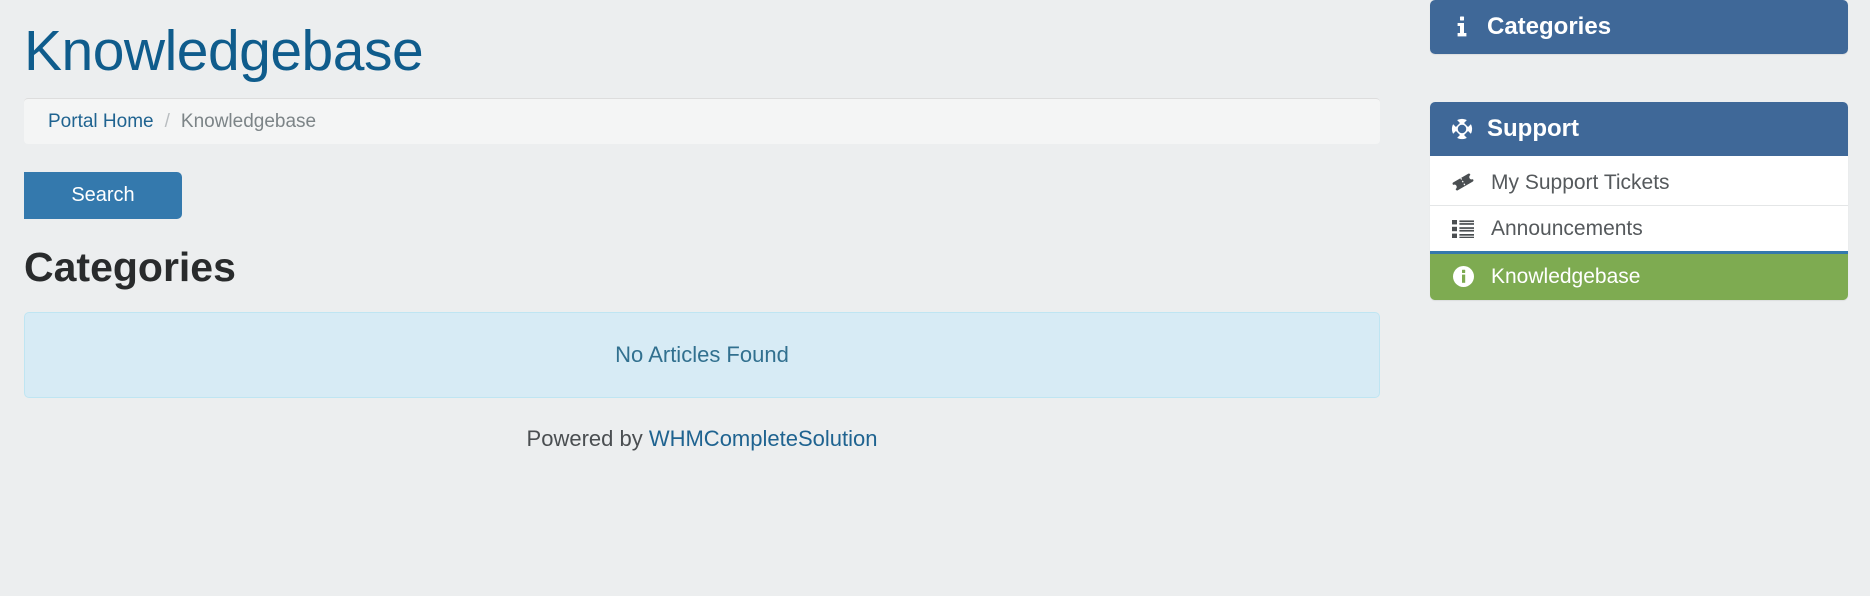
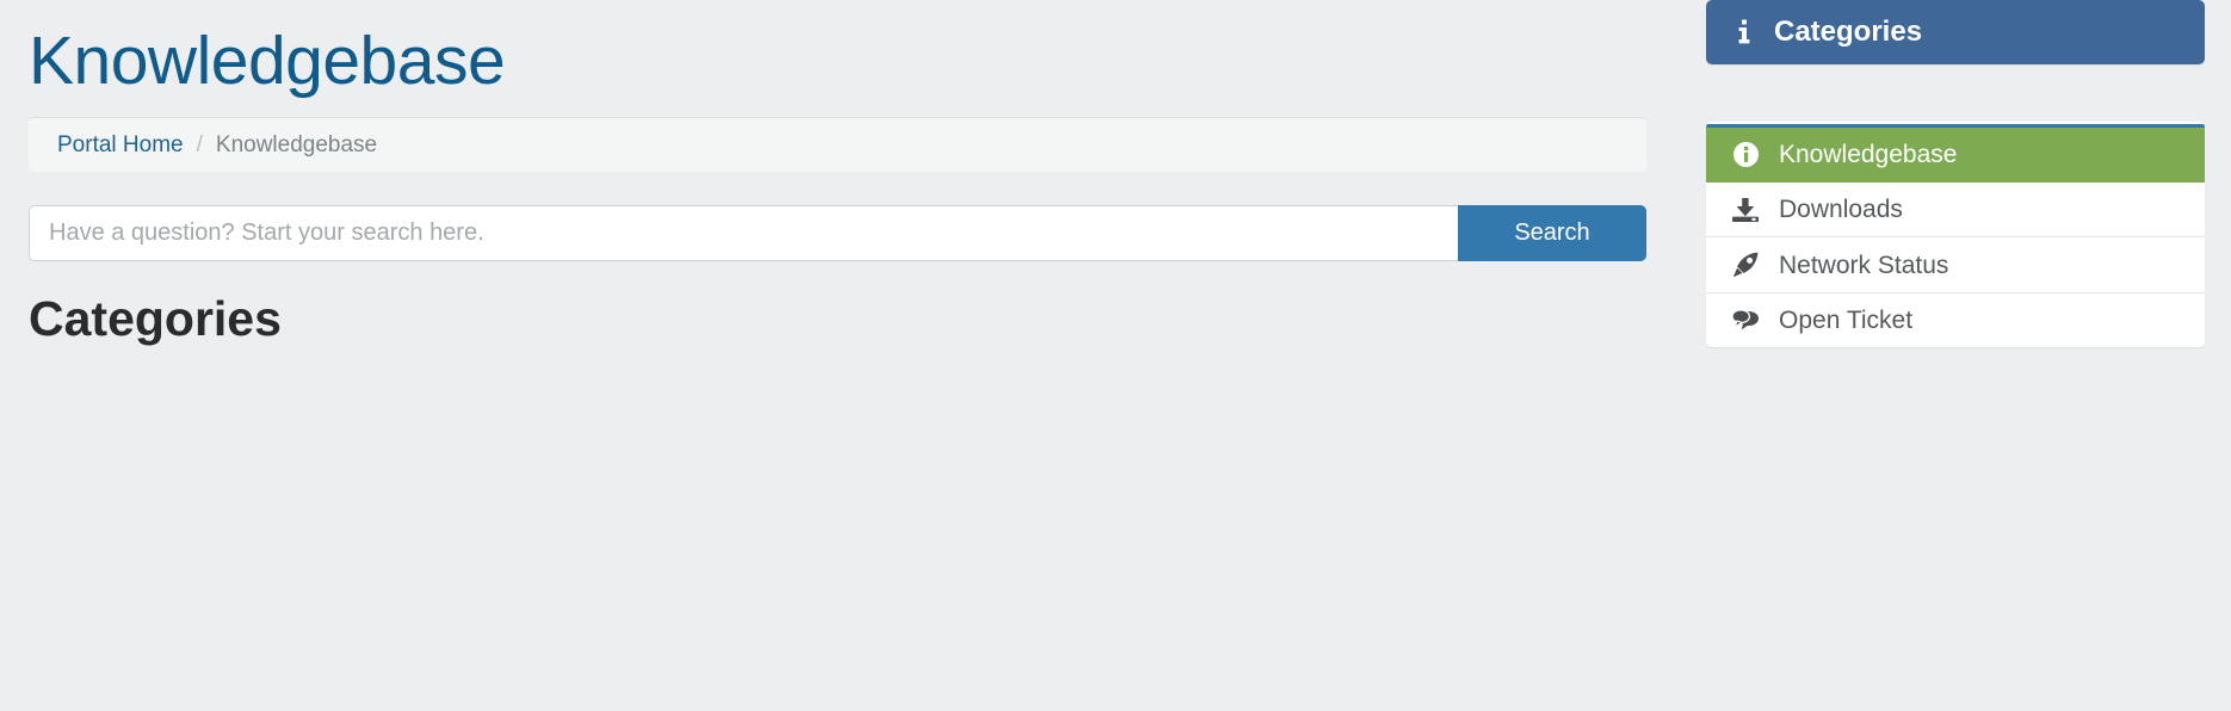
  Knowledgebase
  Portal Home
  /
  Knowledgebase
+ Have a question? Start your search here.
  Search
  Categories
- No Articles Found
- Powered by WHMCompleteSolution
  Categories
- Support
- My Support Tickets
- Announcements
  Knowledgebase
+ Downloads
+ Network Status
+ Open Ticket
